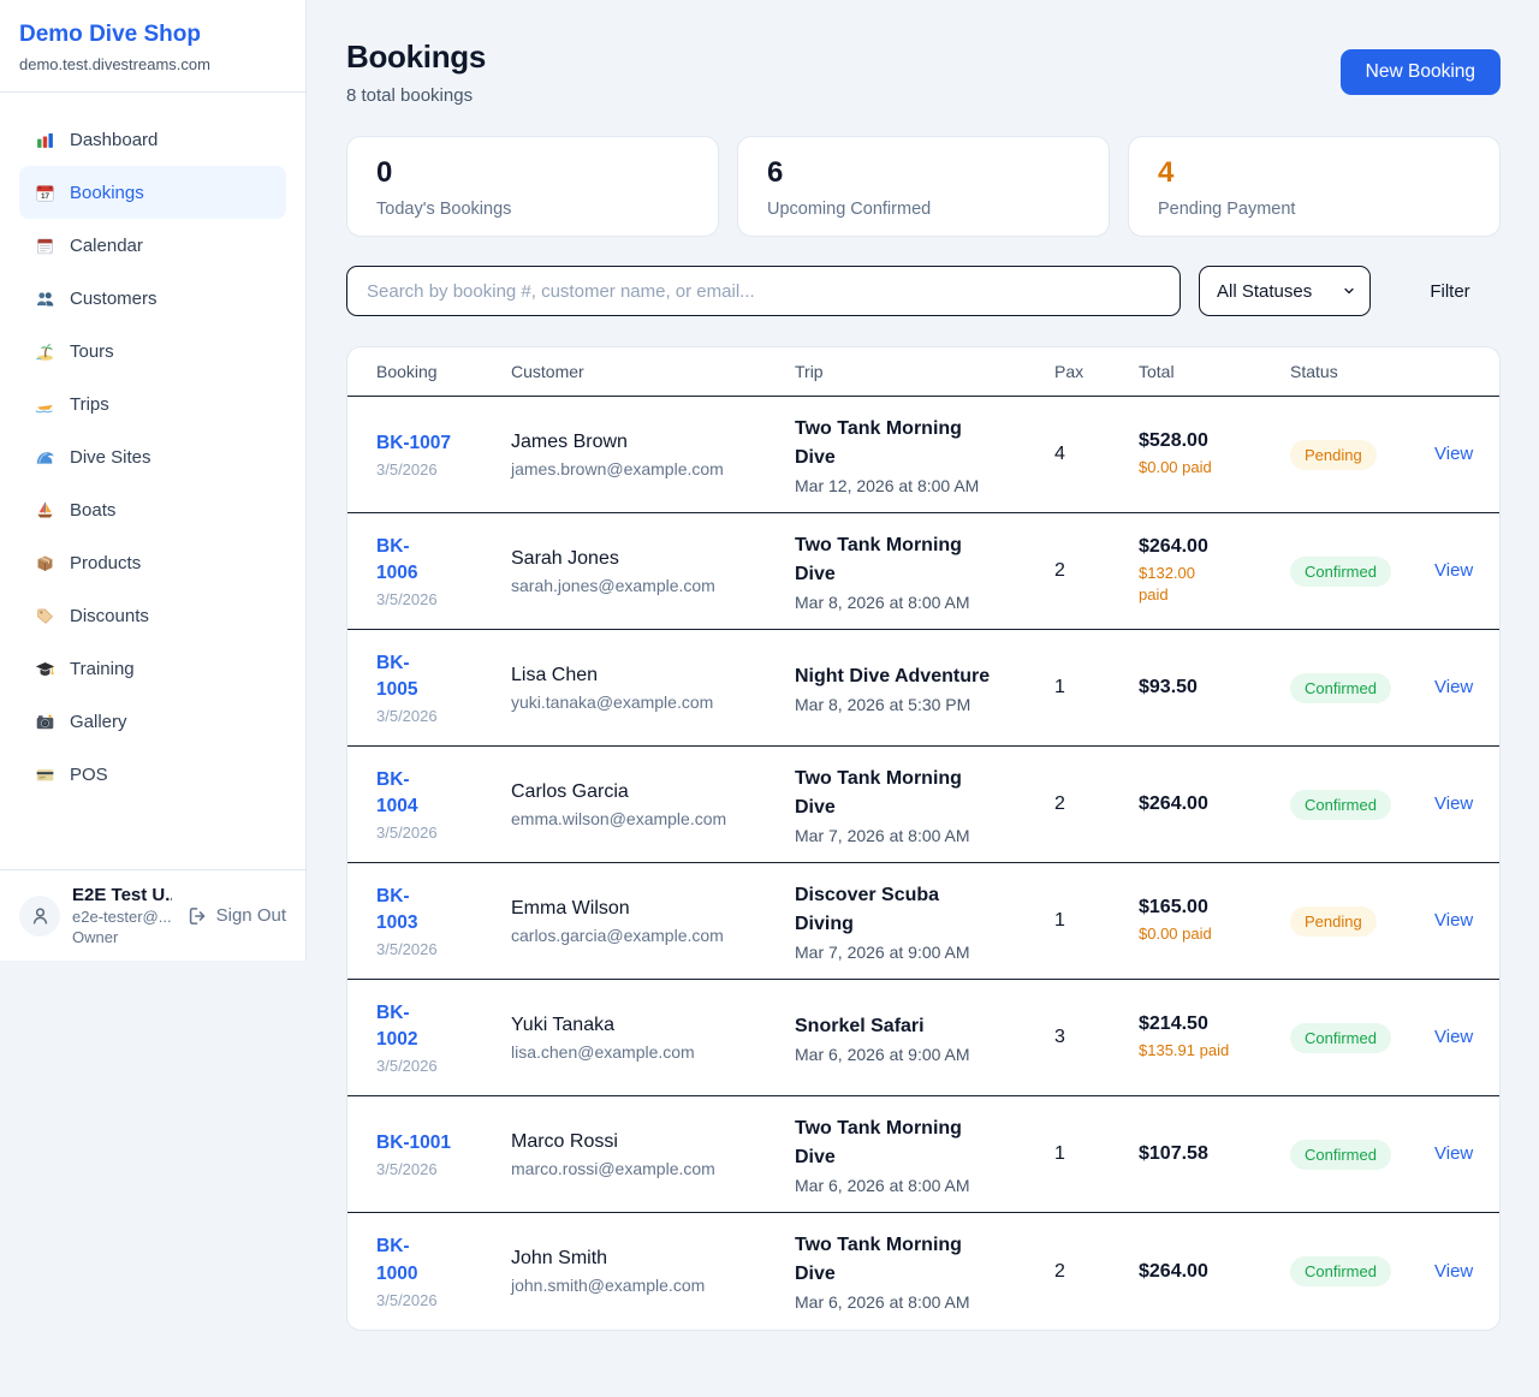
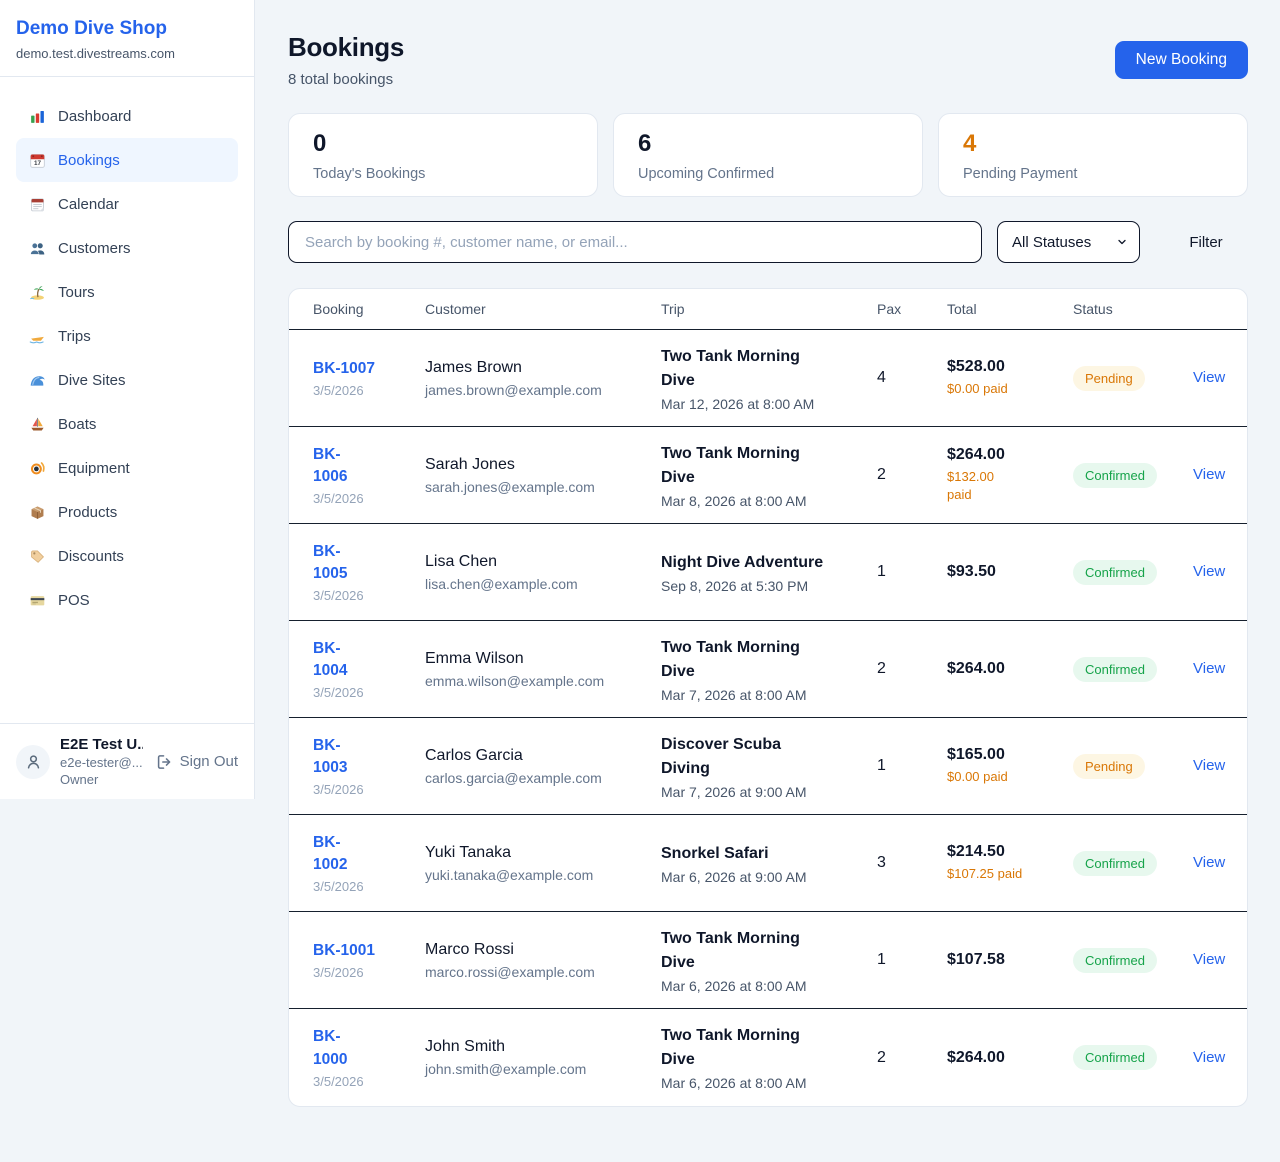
  Demo Dive Shop
  demo.test.divestreams.com
  Dashboard
  Bookings
  Calendar
  Customers
  Tours
  Trips
  Dive Sites
  Boats
+ Equipment
  Products
  Discounts
- Training
- Gallery
  POS
  E2E Test U.
  e2e-tester@...
  Owner
  Sign Out
  Bookings
  8 total bookings
  New Booking
  0
  Today's Bookings
  6
  Upcoming Confirmed
  4
  Pending Payment
  Search by booking #, customer name, or email...
  All Statuses
  Filter
  Booking
  Customer
  Trip
  Pax
  Total
  Status
  BK-1007
  3/5/2026
  James Brown
  james.brown@example.com
  Two Tank Morning Dive
  Mar 12, 2026 at 8:00 AM
  4
  $528.00
  $0.00 paid
  Pending
  View
  BK-1006
  3/5/2026
  Sarah Jones
  sarah.jones@example.com
  Two Tank Morning Dive
  Mar 8, 2026 at 8:00 AM
  2
  $264.00
  $132.00 paid
  Confirmed
  View
  BK-1005
  3/5/2026
  Lisa Chen
- yuki.tanaka@example.com
+ lisa.chen@example.com
  Night Dive Adventure
- Mar 8, 2026 at 5:30 PM
+ Sep 8, 2026 at 5:30 PM
  1
  $93.50
  Confirmed
  View
  BK-1004
  3/5/2026
- Carlos Garcia
+ Emma Wilson
  emma.wilson@example.com
  Two Tank Morning Dive
  Mar 7, 2026 at 8:00 AM
  2
  $264.00
  Confirmed
  View
  BK-1003
  3/5/2026
- Emma Wilson
+ Carlos Garcia
  carlos.garcia@example.com
  Discover Scuba Diving
  Mar 7, 2026 at 9:00 AM
  1
  $165.00
  $0.00 paid
  Pending
  View
  BK-1002
  3/5/2026
  Yuki Tanaka
- lisa.chen@example.com
+ yuki.tanaka@example.com
  Snorkel Safari
  Mar 6, 2026 at 9:00 AM
  3
  $214.50
- $135.91 paid
+ $107.25 paid
  Confirmed
  View
  BK-1001
  3/5/2026
  Marco Rossi
  marco.rossi@example.com
  Two Tank Morning Dive
  Mar 6, 2026 at 8:00 AM
  1
  $107.58
  Confirmed
  View
  BK-1000
  3/5/2026
  John Smith
  john.smith@example.com
  Two Tank Morning Dive
  Mar 6, 2026 at 8:00 AM
  2
  $264.00
  Confirmed
  View
